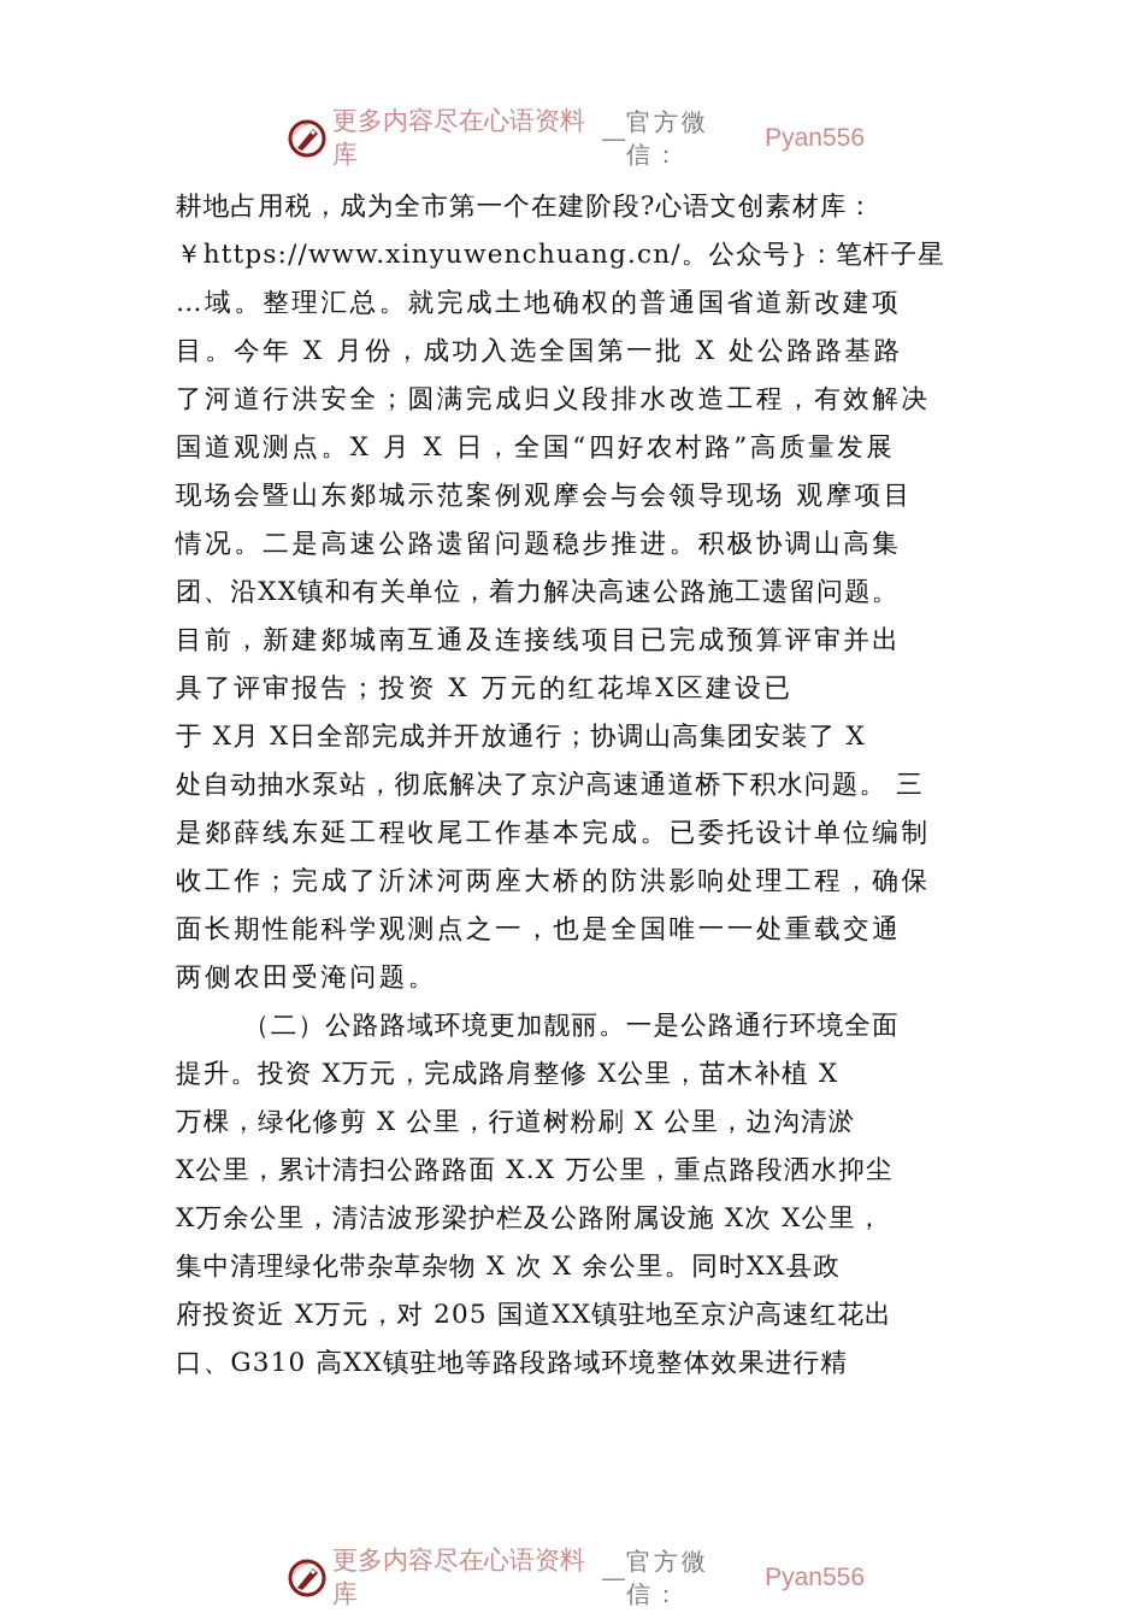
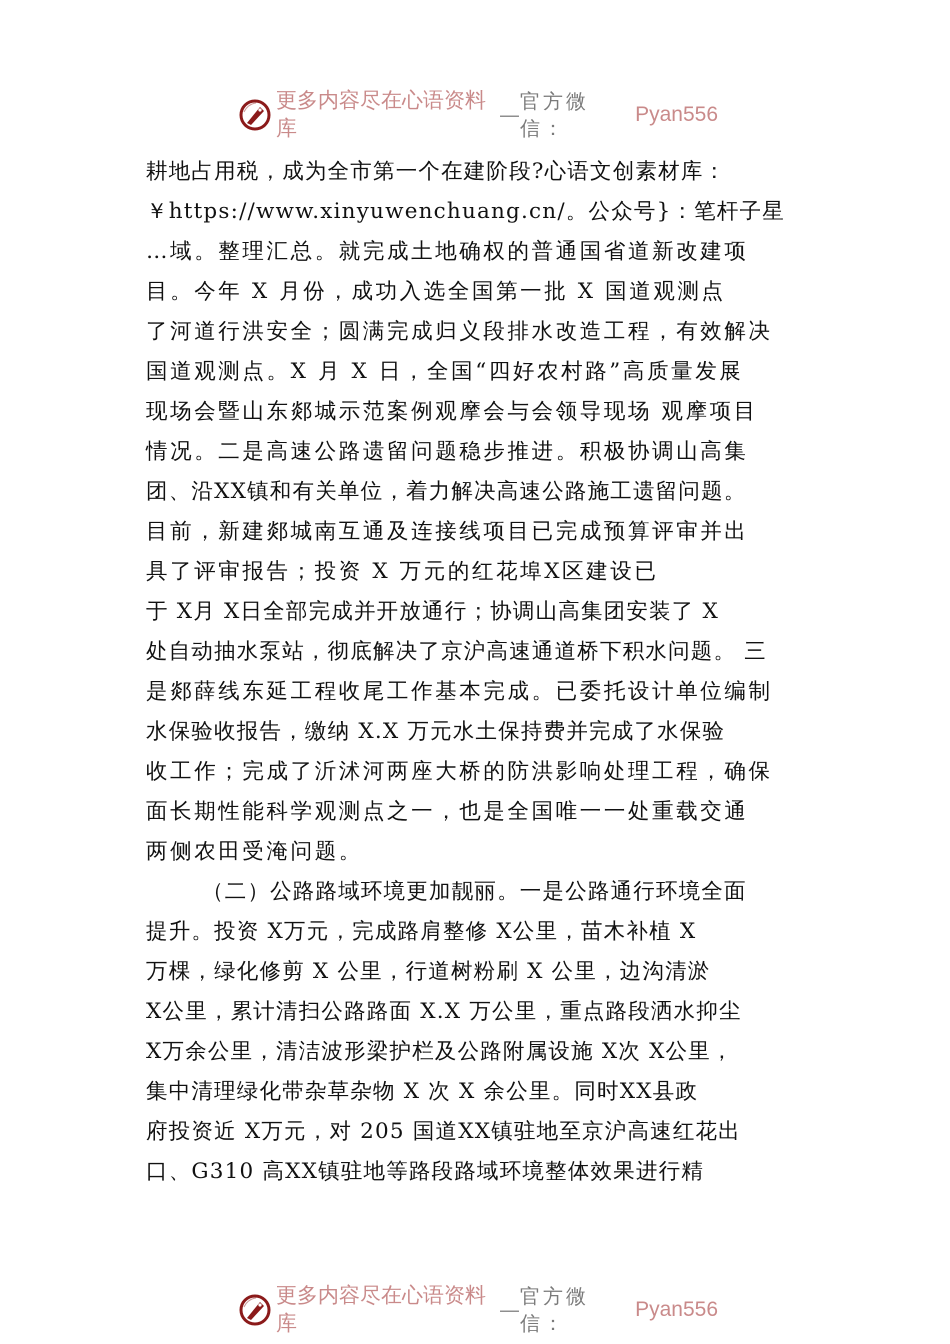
  更多内容尽在心语资料库
  —
  官方微信：
  Pyan556
  耕地占用税，成为全市第一个在建阶段?心语文创素材库：
  ￥https://www.xinyuwenchuang.cn/。公众号}：笔杆子星
  …域。整理汇总。就完成土地确权的普通国省道新改建项
- 目。今年 X 月份，成功入选全国第一批 X 处公路路基路
+ 目。今年 X 月份，成功入选全国第一批 X 国道观测点
  了河道行洪安全；圆满完成归义段排水改造工程，有效解决
  国道观测点。X 月 X 日，全国“四好农村路”高质量发展
  现场会暨山东郯城示范案例观摩会与会领导现场 观摩项目
  情况。二是高速公路遗留问题稳步推进。积极协调山高集
  团、沿XX镇和有关单位，着力解决高速公路施工遗留问题。
  目前，新建郯城南互通及连接线项目已完成预算评审并出
  具了评审报告；投资 X 万元的红花埠X区建设已
  于 X月 X日全部完成并开放通行；协调山高集团安装了 X
  处自动抽水泵站，彻底解决了京沪高速通道桥下积水问题。 三
  是郯薛线东延工程收尾工作基本完成。已委托设计单位编制
+ 水保验收报告，缴纳 X.X 万元水土保持费并完成了水保验
  收工作；完成了沂沭河两座大桥的防洪影响处理工程，确保
  面长期性能科学观测点之一，也是全国唯一一处重载交通
  两侧农田受淹问题。
  （二）公路路域环境更加靓丽。一是公路通行环境全面
  提升。投资 X万元，完成路肩整修 X公里，苗木补植 X
  万棵，绿化修剪 X 公里，行道树粉刷 X 公里，边沟清淤
  X公里，累计清扫公路路面 X.X 万公里，重点路段洒水抑尘
  X万余公里，清洁波形梁护栏及公路附属设施 X次 X公里，
  集中清理绿化带杂草杂物 X 次 X 余公里。同时XX县政
  府投资近 X万元，对 205 国道XX镇驻地至京沪高速红花出
  口、G310 高XX镇驻地等路段路域环境整体效果进行精
  更多内容尽在心语资料库
  —
  官方微信：
  Pyan556
